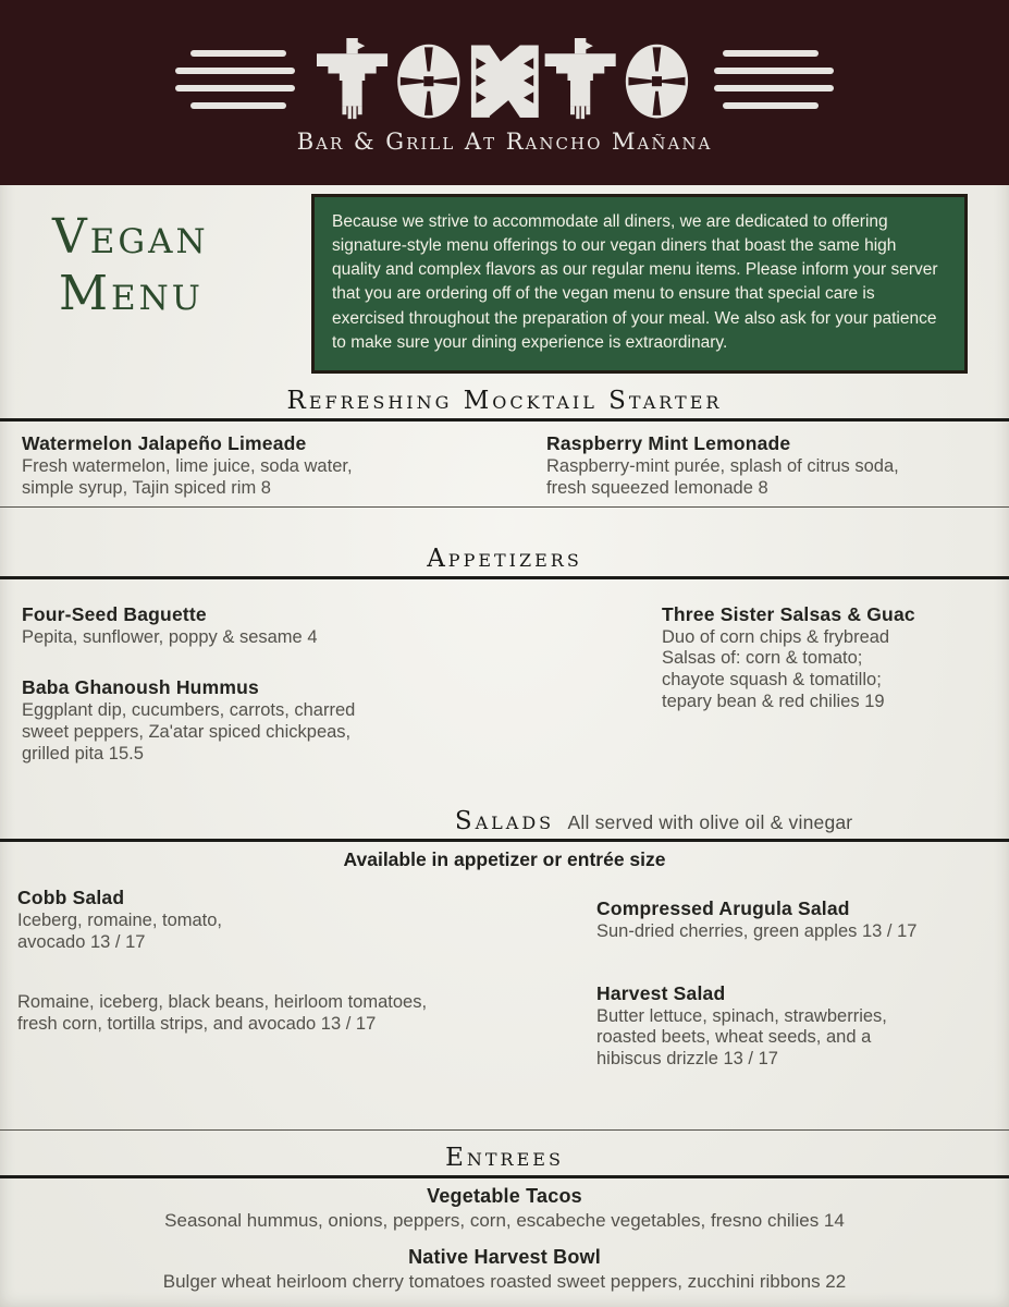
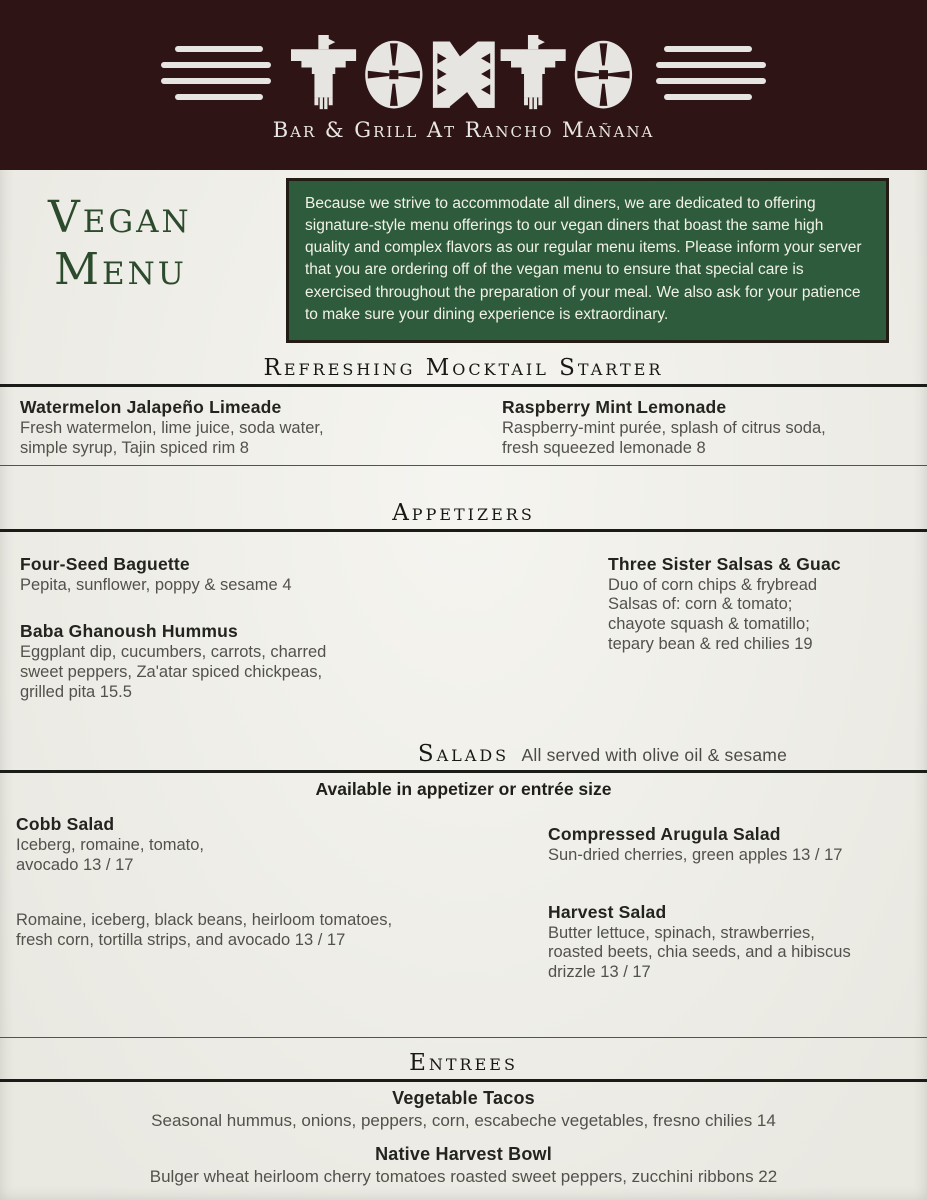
  Bar & Grill At Rancho Mañana
  Vegan
  Menu
  Because we strive to accommodate all diners, we are dedicated to offering signature-style menu offerings to our vegan diners that boast the same high quality and complex flavors as our regular menu items. Please inform your server that you are ordering off of the vegan menu to ensure that special care is exercised throughout the preparation of your meal. We also ask for your patience to make sure your dining experience is extraordinary.
  Refreshing Mocktail Starter
  Watermelon Jalapeño Limeade
  Fresh watermelon, lime juice, soda water, simple syrup, Tajin spiced rim 8
  Raspberry Mint Lemonade
  Raspberry-mint purée, splash of citrus soda, fresh squeezed lemonade 8
  Appetizers
  Four-Seed Baguette
  Pepita, sunflower, poppy & sesame 4
  Baba Ghanoush Hummus
  Eggplant dip, cucumbers, carrots, charred sweet peppers, Za'atar spiced chickpeas, grilled pita 15.5
  Three Sister Salsas & Guac
  Duo of corn chips & frybread Salsas of: corn & tomato; chayote squash & tomatillo; tepary bean & red chilies 19
  Salads
- All served with olive oil & vinegar
+ All served with olive oil & sesame
  Available in appetizer or entrée size
  Cobb Salad
  Iceberg, romaine, tomato, avocado 13 / 17
  Romaine, iceberg, black beans, heirloom tomatoes, fresh corn, tortilla strips, and avocado 13 / 17
  Compressed Arugula Salad
  Sun-dried cherries, green apples 13 / 17
  Harvest Salad
- Butter lettuce, spinach, strawberries, roasted beets, wheat seeds, and a hibiscus drizzle 13 / 17
+ Butter lettuce, spinach, strawberries, roasted beets, chia seeds, and a hibiscus drizzle 13 / 17
  Entrees
  Vegetable Tacos
  Seasonal hummus, onions, peppers, corn, escabeche vegetables, fresno chilies 14
  Native Harvest Bowl
  Bulger wheat heirloom cherry tomatoes roasted sweet peppers, zucchini ribbons 22
